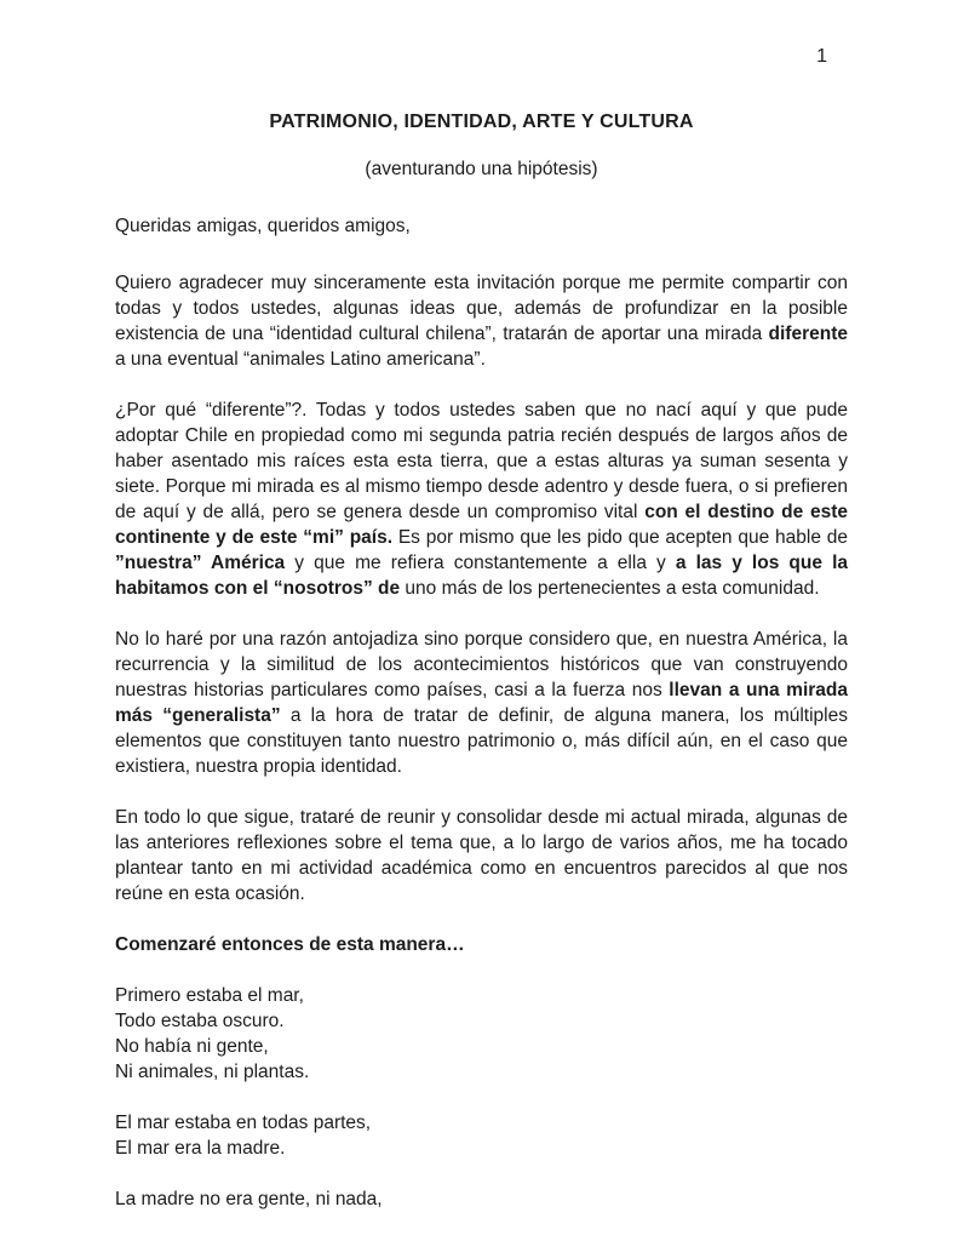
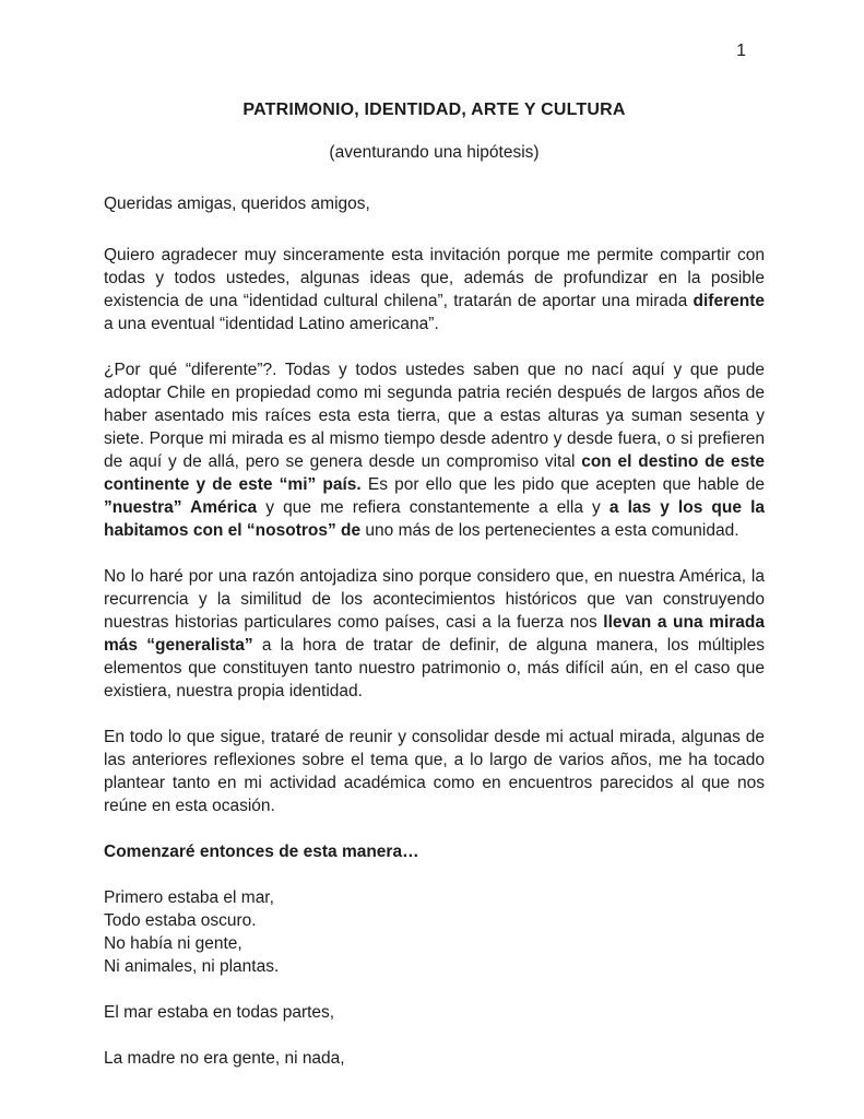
  1
  PATRIMONIO, IDENTIDAD, ARTE Y CULTURA
  (aventurando una hipótesis)
  Queridas amigas, queridos amigos,
- Quiero agradecer muy sinceramente esta invitación porque me permite compartir con todas y todos ustedes, algunas ideas que, además de profundizar en la posible existencia de una “identidad cultural chilena”, tratarán de aportar una mirada diferente a una eventual “animales Latino americana”.
+ Quiero agradecer muy sinceramente esta invitación porque me permite compartir con todas y todos ustedes, algunas ideas que, además de profundizar en la posible existencia de una “identidad cultural chilena”, tratarán de aportar una mirada diferente a una eventual “identidad Latino americana”.
- ¿Por qué “diferente”?. Todas y todos ustedes saben que no nací aquí y que pude adoptar Chile en propiedad como mi segunda patria recién después de largos años de haber asentado mis raíces esta esta tierra, que a estas alturas ya suman sesenta y siete. Porque mi mirada es al mismo tiempo desde adentro y desde fuera, o si prefieren de aquí y de allá, pero se genera desde un compromiso vital con el destino de este continente y de este “mi” país. Es por mismo que les pido que acepten que hable de ”nuestra” América y que me refiera constantemente a ella y a las y los que la habitamos con el “nosotros” de uno más de los pertenecientes a esta comunidad.
+ ¿Por qué “diferente”?. Todas y todos ustedes saben que no nací aquí y que pude adoptar Chile en propiedad como mi segunda patria recién después de largos años de haber asentado mis raíces esta esta tierra, que a estas alturas ya suman sesenta y siete. Porque mi mirada es al mismo tiempo desde adentro y desde fuera, o si prefieren de aquí y de allá, pero se genera desde un compromiso vital con el destino de este continente y de este “mi” país. Es por ello que les pido que acepten que hable de ”nuestra” América y que me refiera constantemente a ella y a las y los que la habitamos con el “nosotros” de uno más de los pertenecientes a esta comunidad.
  No lo haré por una razón antojadiza sino porque considero que, en nuestra América, la recurrencia y la similitud de los acontecimientos históricos que van construyendo nuestras historias particulares como países, casi a la fuerza nos llevan a una mirada más “generalista” a la hora de tratar de definir, de alguna manera, los múltiples elementos que constituyen tanto nuestro patrimonio o, más difícil aún, en el caso que existiera, nuestra propia identidad.
  En todo lo que sigue, trataré de reunir y consolidar desde mi actual mirada, algunas de las anteriores reflexiones sobre el tema que, a lo largo de varios años, me ha tocado plantear tanto en mi actividad académica como en encuentros parecidos al que nos reúne en esta ocasión.
  Comenzaré entonces de esta manera…
  Primero estaba el mar,
  Todo estaba oscuro.
  No había ni gente,
  Ni animales, ni plantas.
  El mar estaba en todas partes,
- El mar era la madre.
  La madre no era gente, ni nada,
